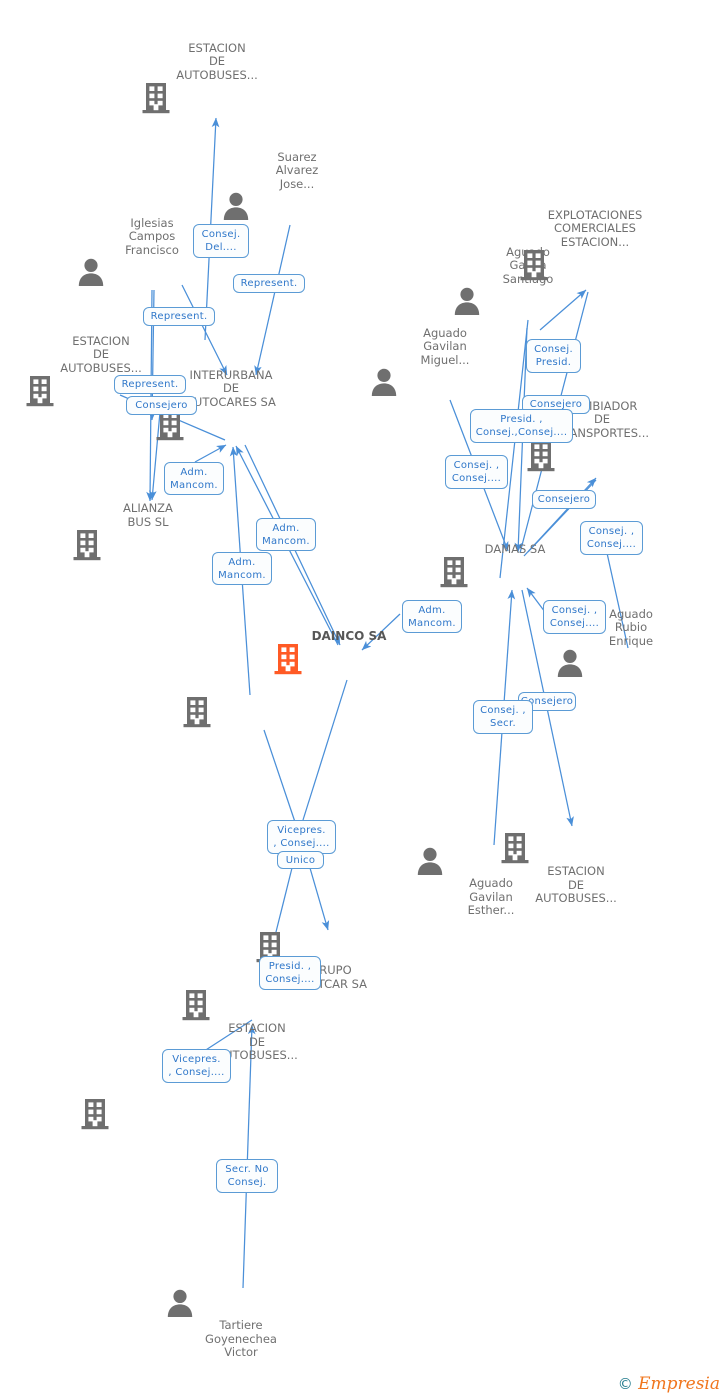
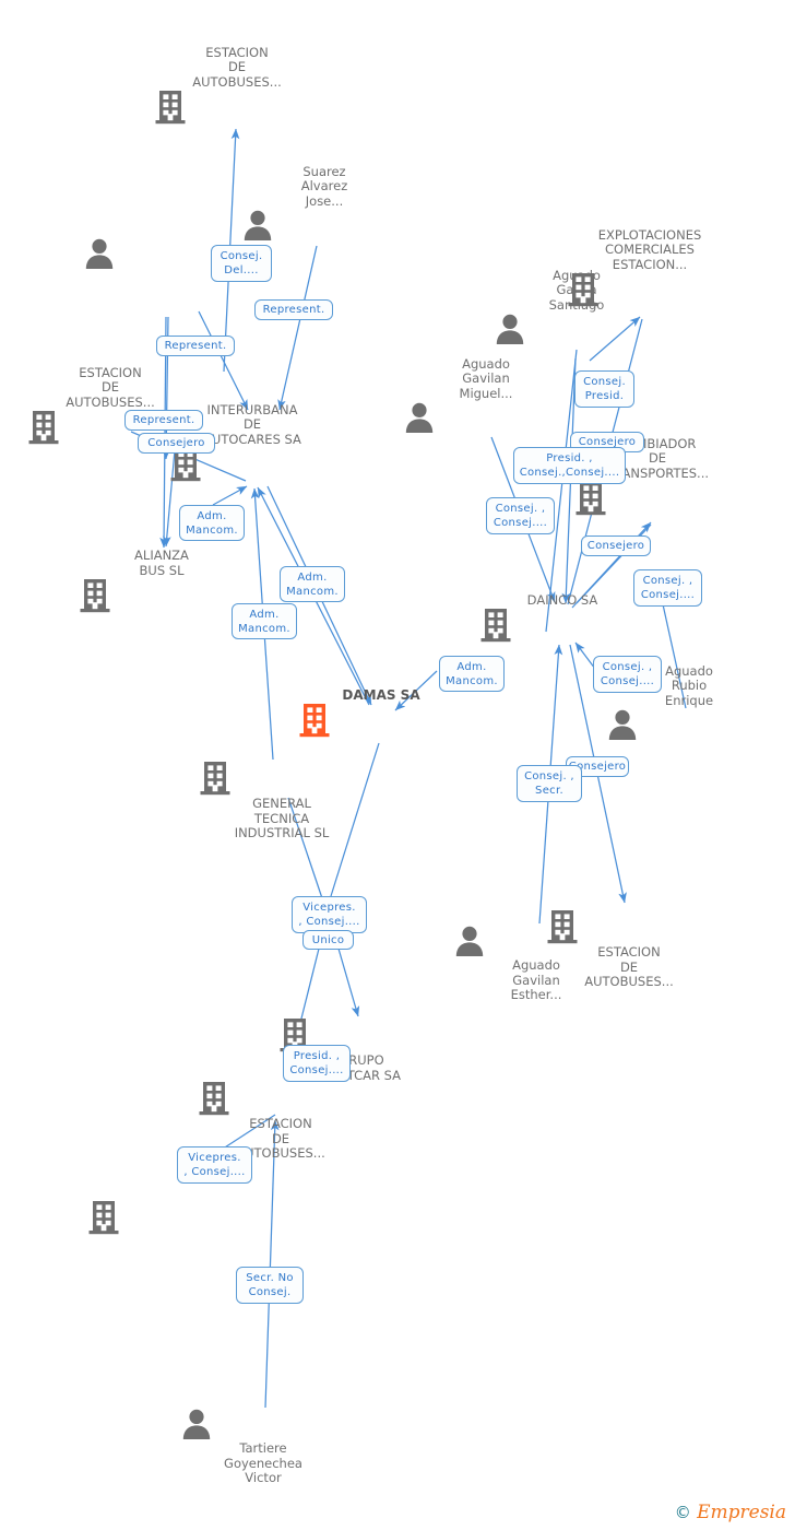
  ESTACION
  DE
  AUTOBUSES...
  Suarez
  Alvarez
  Jose...
- Iglesias
- Campos
- Francisco
  ESTACION
  DE
  AUTOBUSES...
  INTERURBANA
  DE
  UTOCARES SA
  ALIANZA
  BUS SL
- DAINCO SA
+ DAMAS SA
+ GENERAL
+ TECNICA
+ INDUSTRIAL SL
  RUPO
  ESTACION
  DE
  TOBUSES...
  Tartiere
  Goyenechea
  Victor
  EXPLOTACIONES
  COMERCIALES
  ESTACION...
  Aguado
  Gavilan
  Miguel...
  DE
  ANSPORTES...
- DAMAS SA
+ DAINCO SA
  Aguado
  Rubio
  Enrique
  Aguado
  Gavilan
  Esther...
  ESTACION
  DE
  AUTOBUSES...
  Consej.
  Del....
  Represent.
  Represent.
  Represent.
  Consejero
  Adm.
  Mancom.
  Adm.
  Mancom.
  Adm.
  Mancom.
  Adm.
  Mancom.
  Vicepres.
  , Consej....
  Unico
  Presid. ,
  Consej....
  Vicepres.
  , Consej....
  Secr. No
  Consej.
  Consej.
  Presid.
  Consejero
  Presid. ,
  Consej.,Consej....
  Consej. ,
  Consej....
  Consejero
  Consej. ,
  Consej....
  Consej. ,
  Consej....
  nsejero
  Consej. ,
  Secr.
  © Empresia
